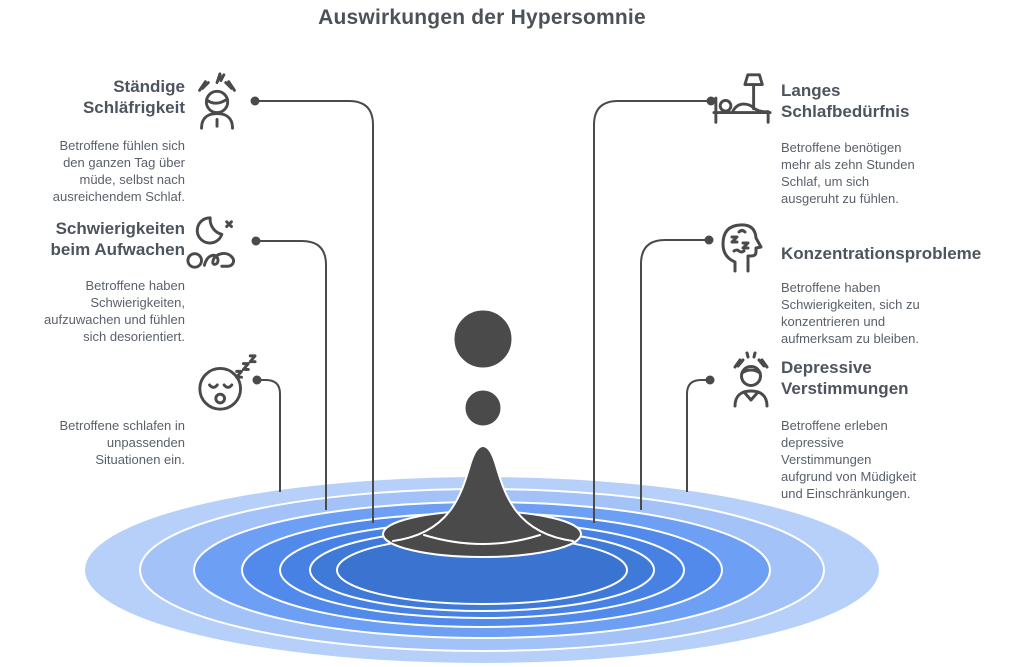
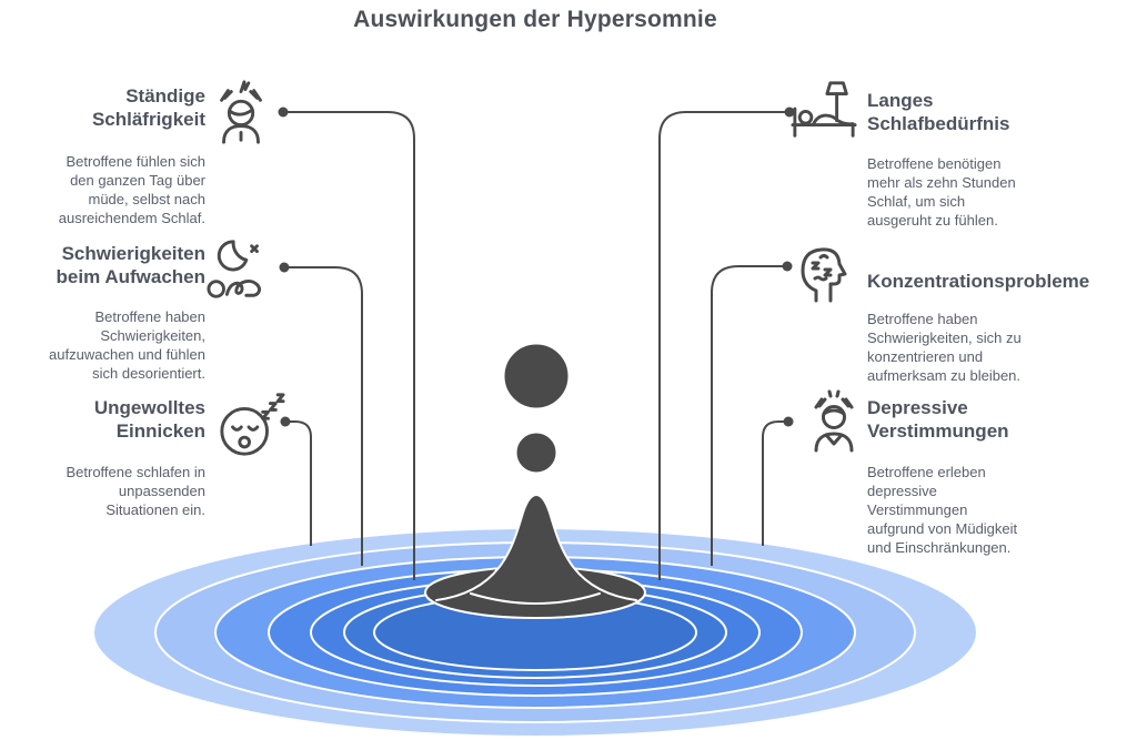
  Auswirkungen der Hypersomnie
  Ständige
  Schläfrigkeit
  Betroffene fühlen sich
  den ganzen Tag über
  müde, selbst nach
  ausreichendem Schlaf.
  Schwierigkeiten
  beim Aufwachen
  Betroffene haben
  Schwierigkeiten,
  aufzuwachen und fühlen
  sich desorientiert.
+ Ungewolltes
+ Einnicken
  Betroffene schlafen in
  unpassenden
  Situationen ein.
  Langes
  Schlafbedürfnis
  Betroffene benötigen
  mehr als zehn Stunden
  Schlaf, um sich
  ausgeruht zu fühlen.
  Konzentrationsprobleme
  Betroffene haben
  Schwierigkeiten, sich zu
  konzentrieren und
  aufmerksam zu bleiben.
  Depressive
  Verstimmungen
  Betroffene erleben
  depressive
  Verstimmungen
  aufgrund von Müdigkeit
  und Einschränkungen.
